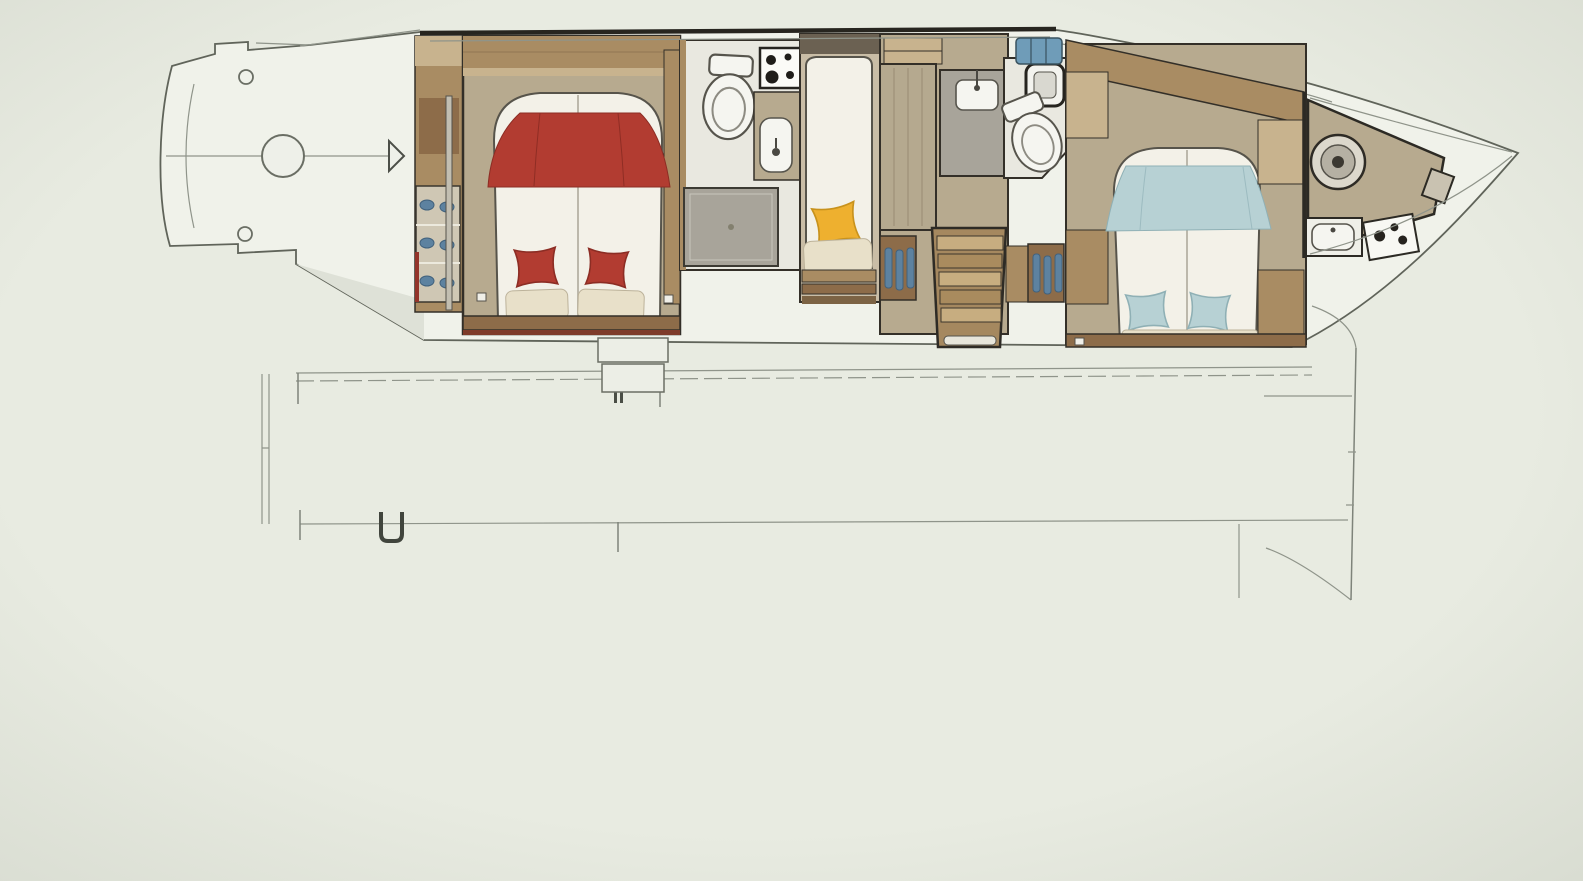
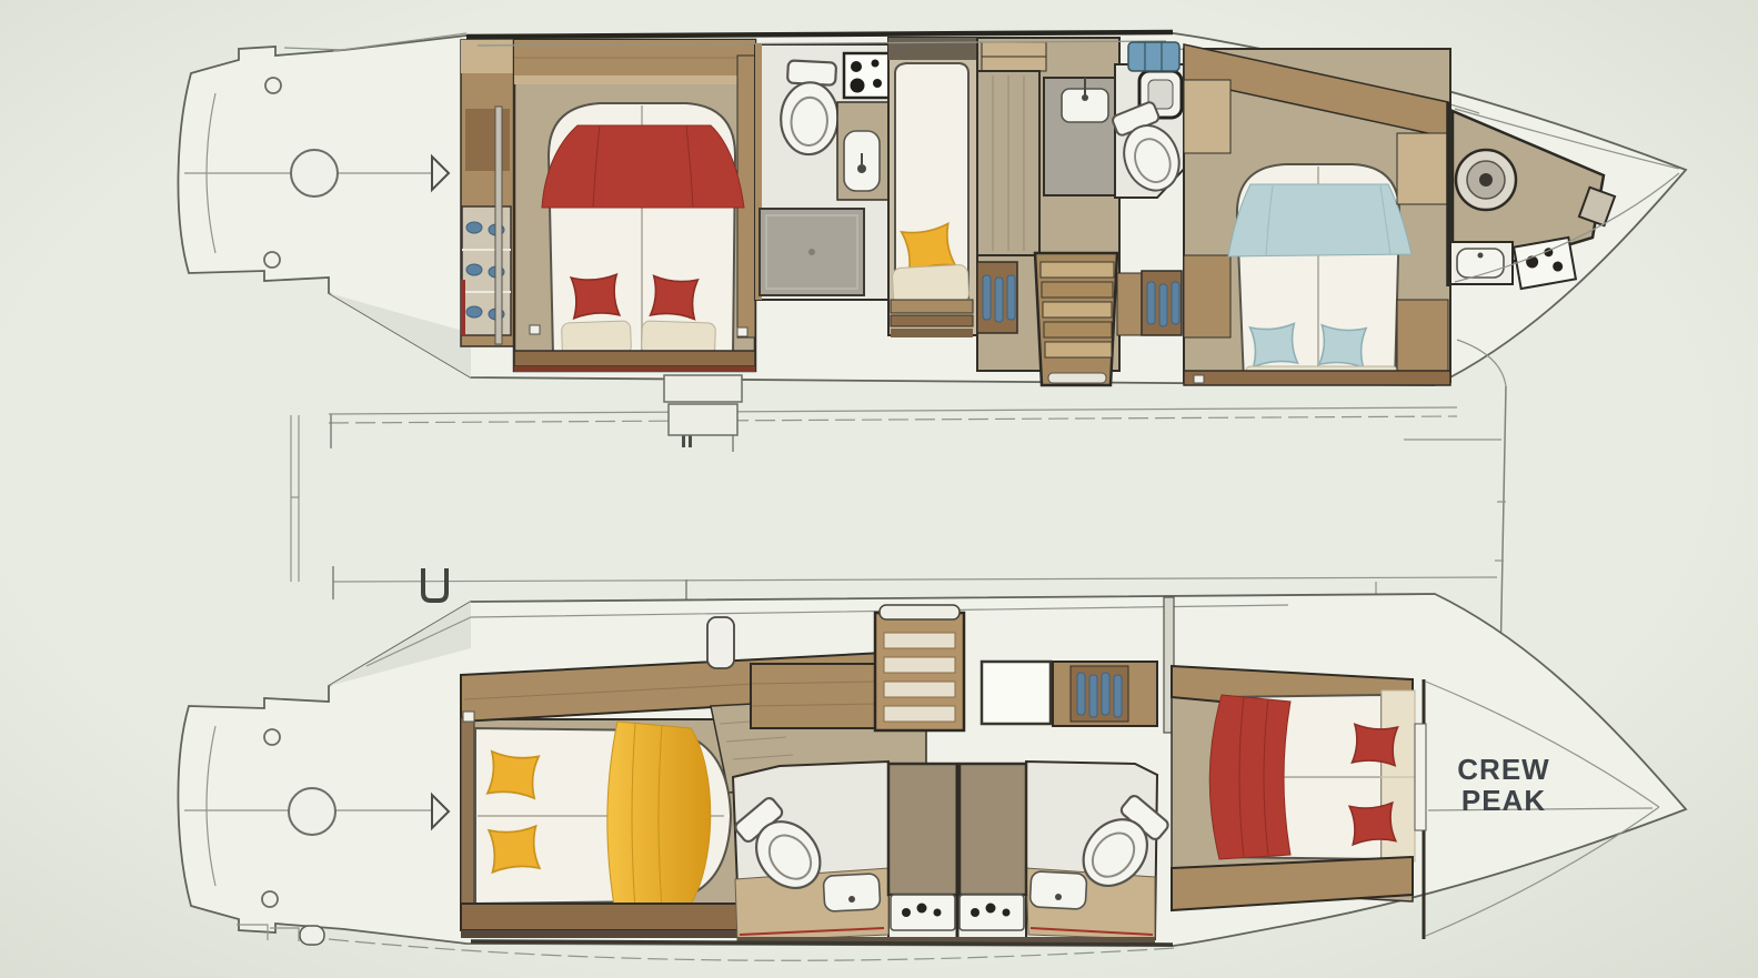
+ CREW
+ PEAK
